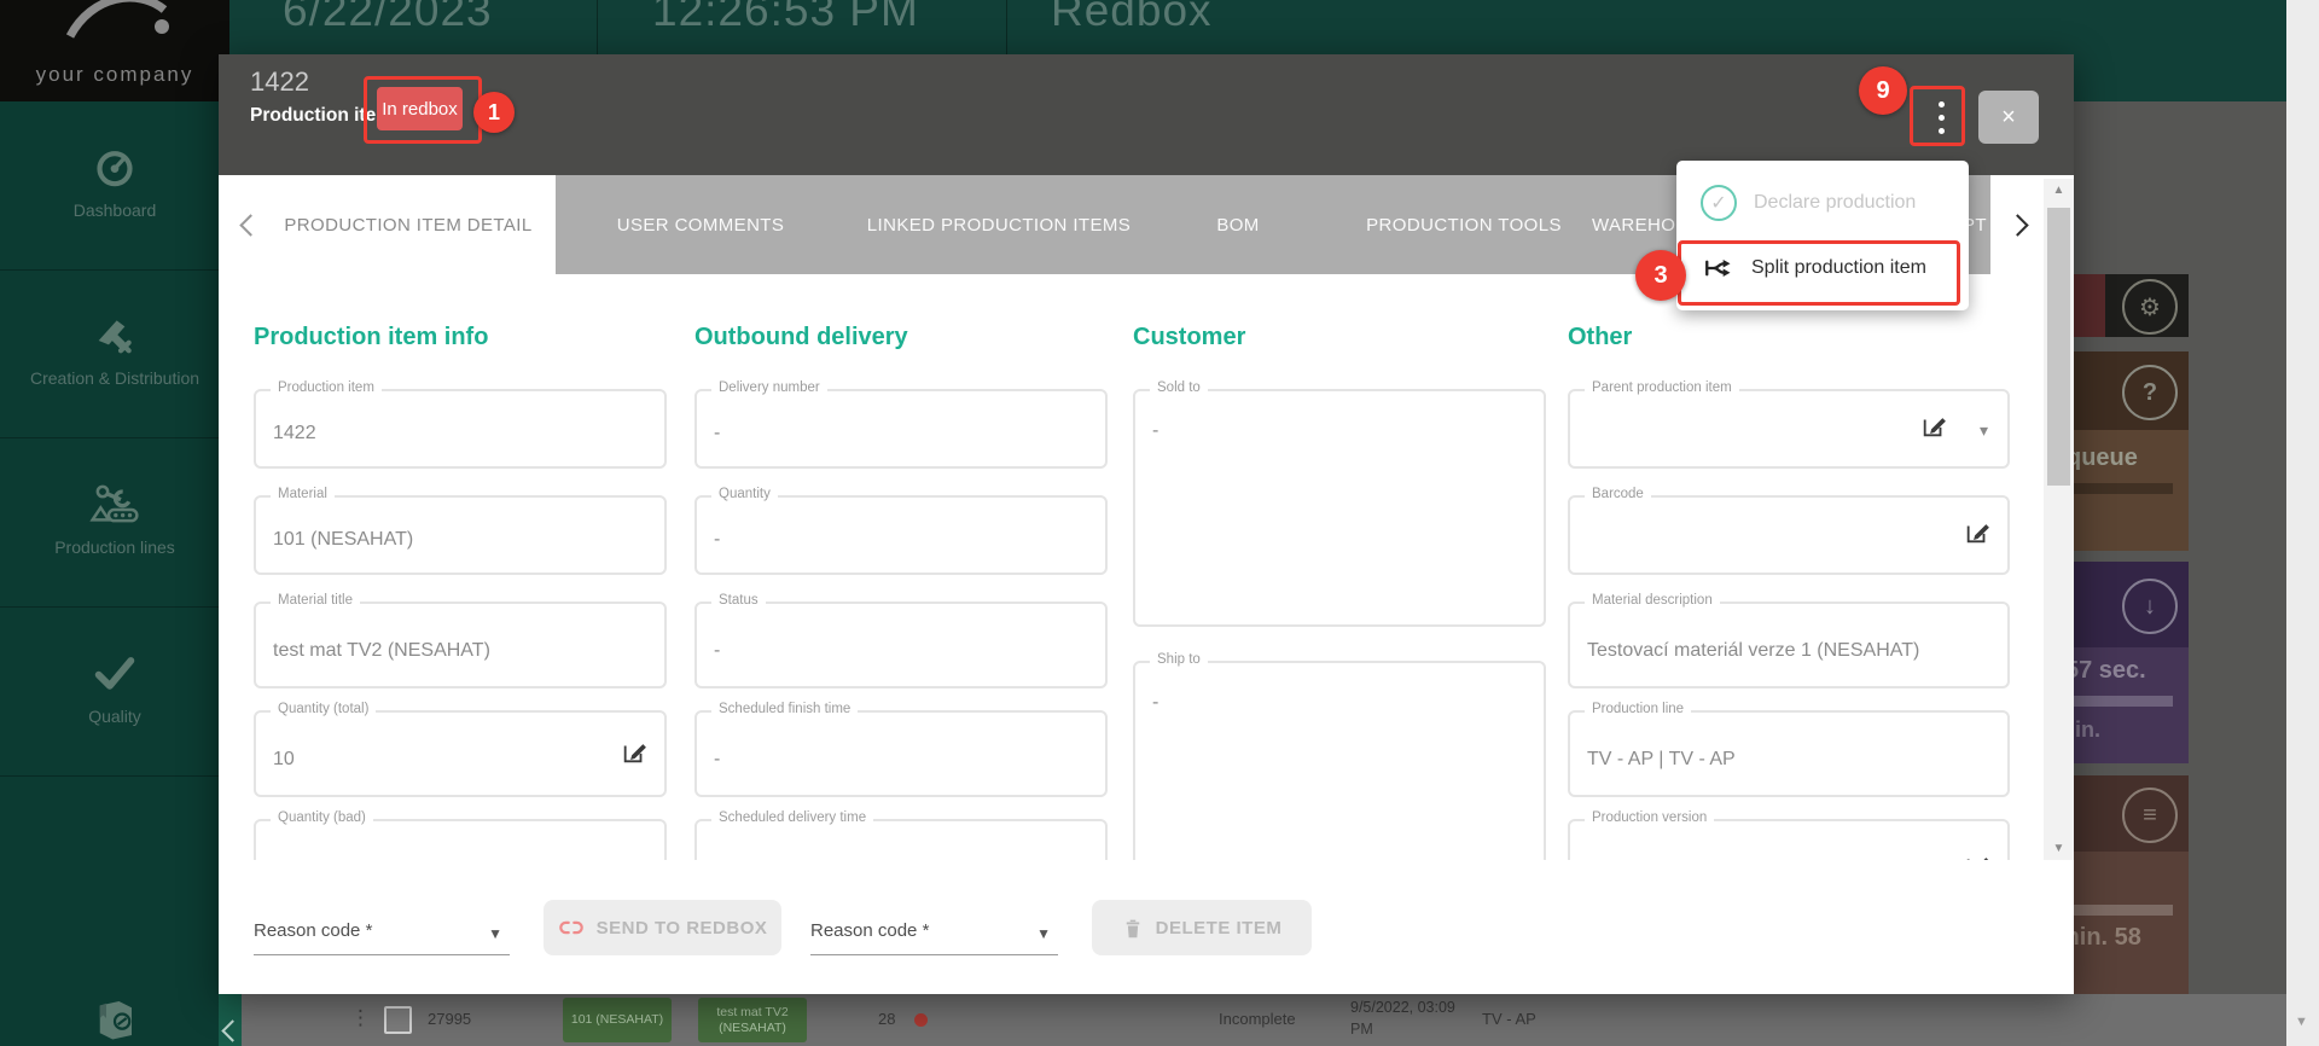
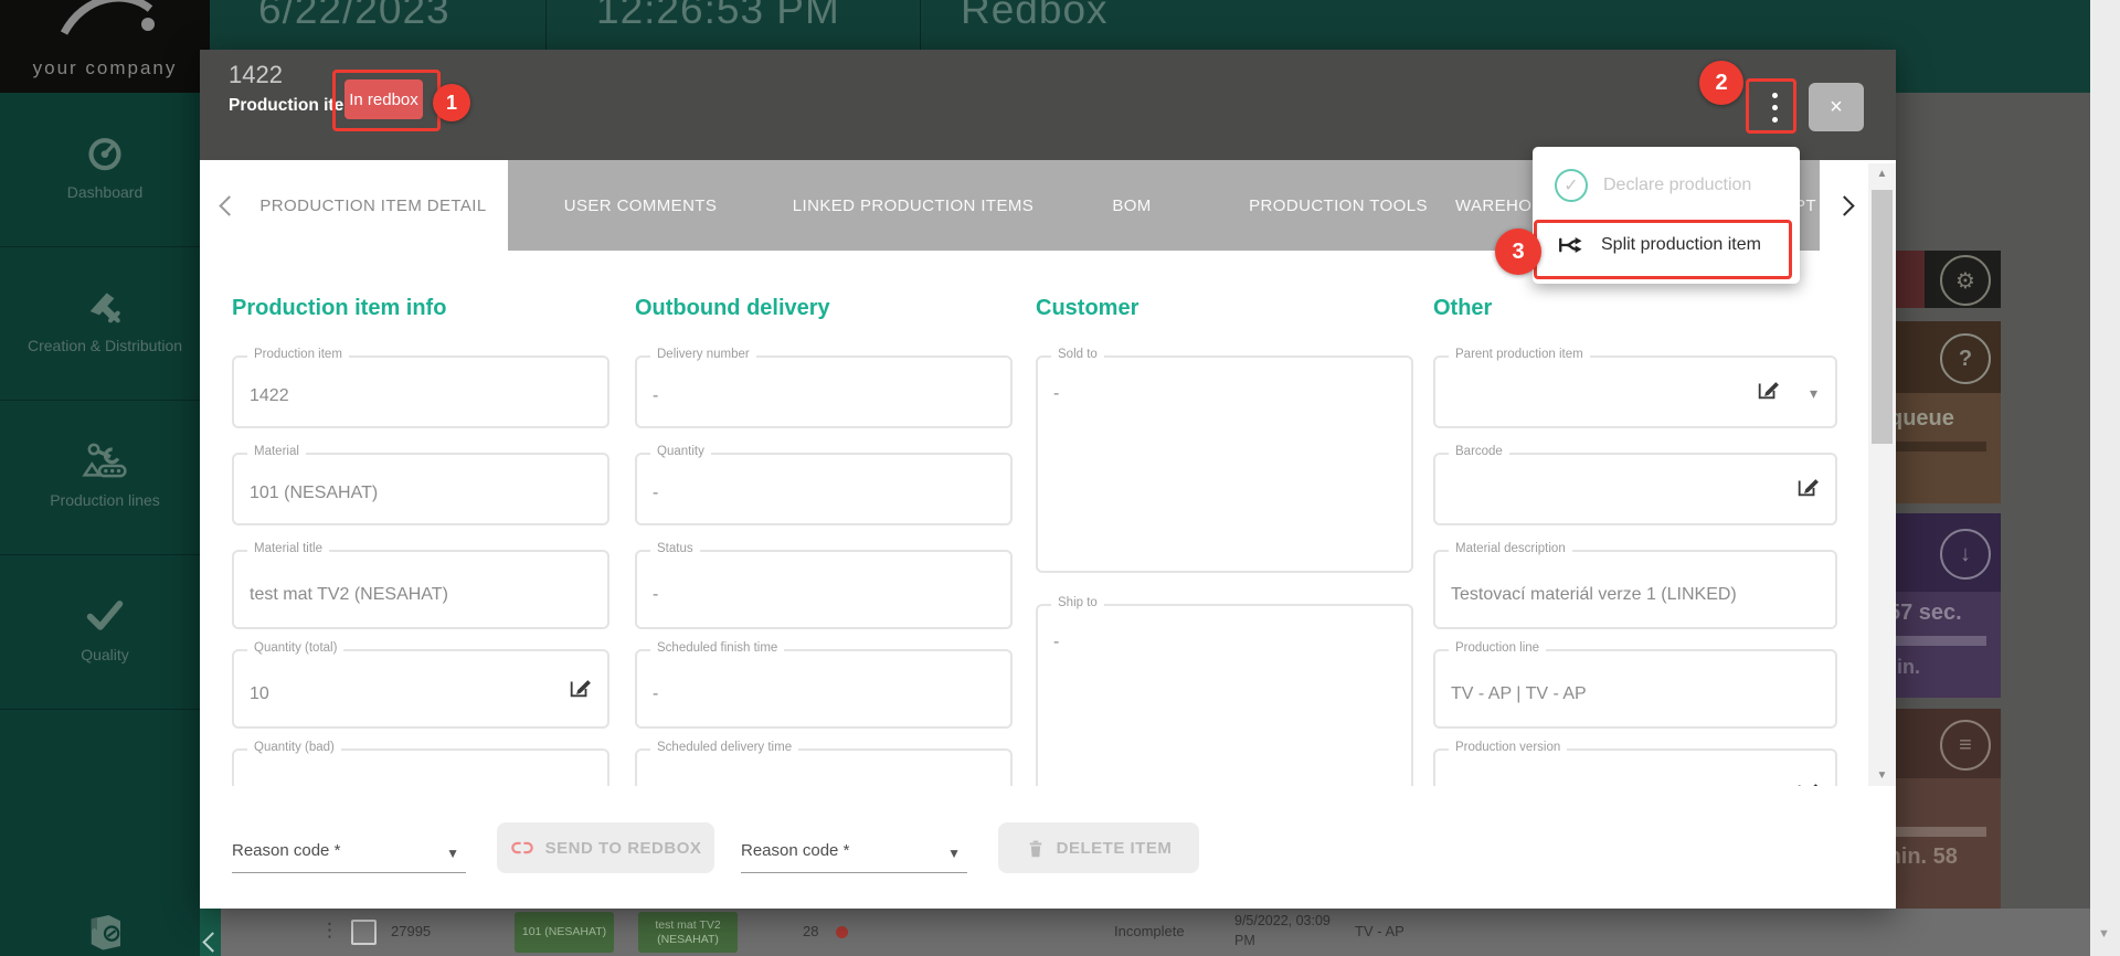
  your company
  Dashboard
  Creation & Distribution
  Production lines
  Quality
  6/22/2023
  12:26:53 PM
  Redbox
  ⚙
  ?
  queue
  ↓
  7 sec.
  in.
  ≡
  in. 58
  ⋮
  27995
  101 (NESAHAT)
  test mat TV2 (NESAHAT)
  28
  Incomplete
  9/5/2022, 03:09 PM
  TV - AP
  ▼
  1422
  Production ite
  In redbox
  ×
  PRODUCTION ITEM DETAIL
  USER COMMENTS
  LINKED PRODUCTION ITEMS
  BOM
  PRODUCTION TOOLS
  Production item info
  Outbound delivery
  Customer
  Other
  Production item
  1422
  Material
  101 (NESAHAT)
  Material title
  test mat TV2 (NESAHAT)
  Quantity (total)
  10
  Quantity (bad)
  Delivery number
  -
  Quantity
  -
  Status
  -
  Scheduled finish time
  -
  Scheduled delivery time
  Sold to
  -
  Ship to
  -
  Parent production item
  ▾
  Barcode
  Material description
- Testovací materiál verze 1 (NESAHAT)
+ Testovací materiál verze 1 (LINKED)
  Production line
  TV - AP | TV - AP
  Production version
  ▲
  ▼
  Reason code *
  ▼
  SEND TO REDBOX
  Reason code *
  ▼
  DELETE ITEM
  ✓
  Declare production
  Split production item
  1
- 9
+ 2
  3
